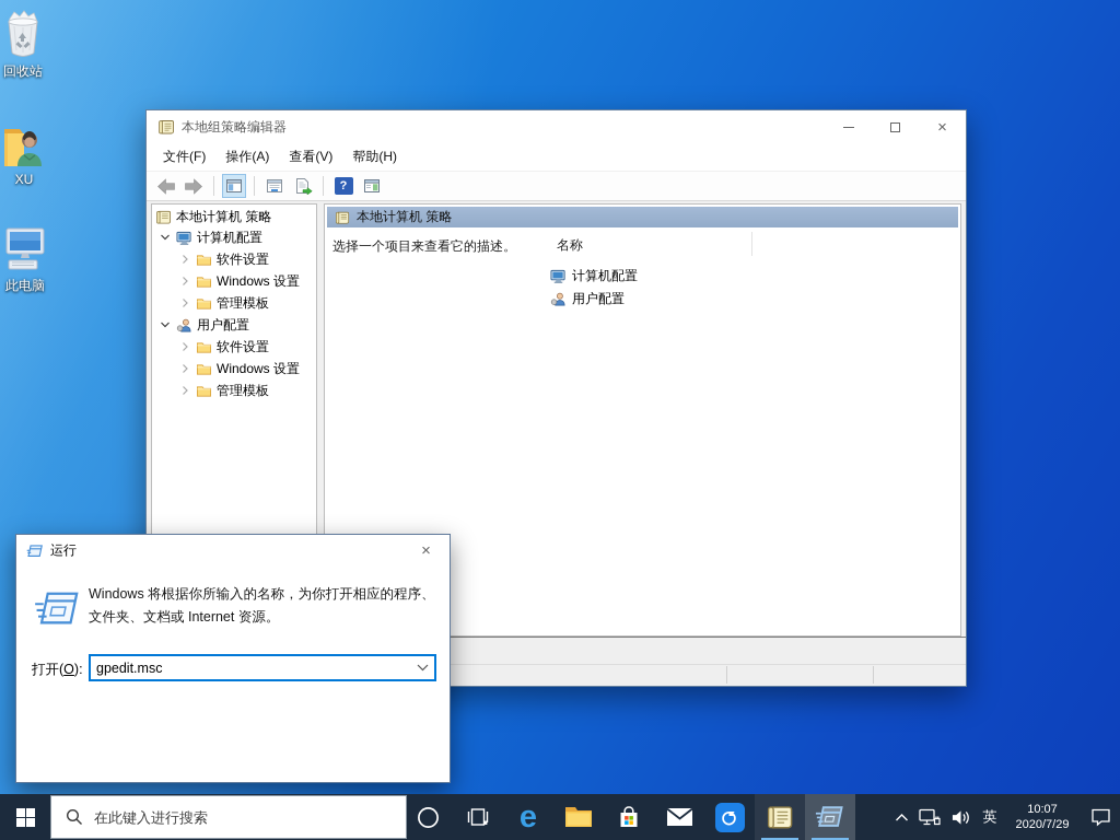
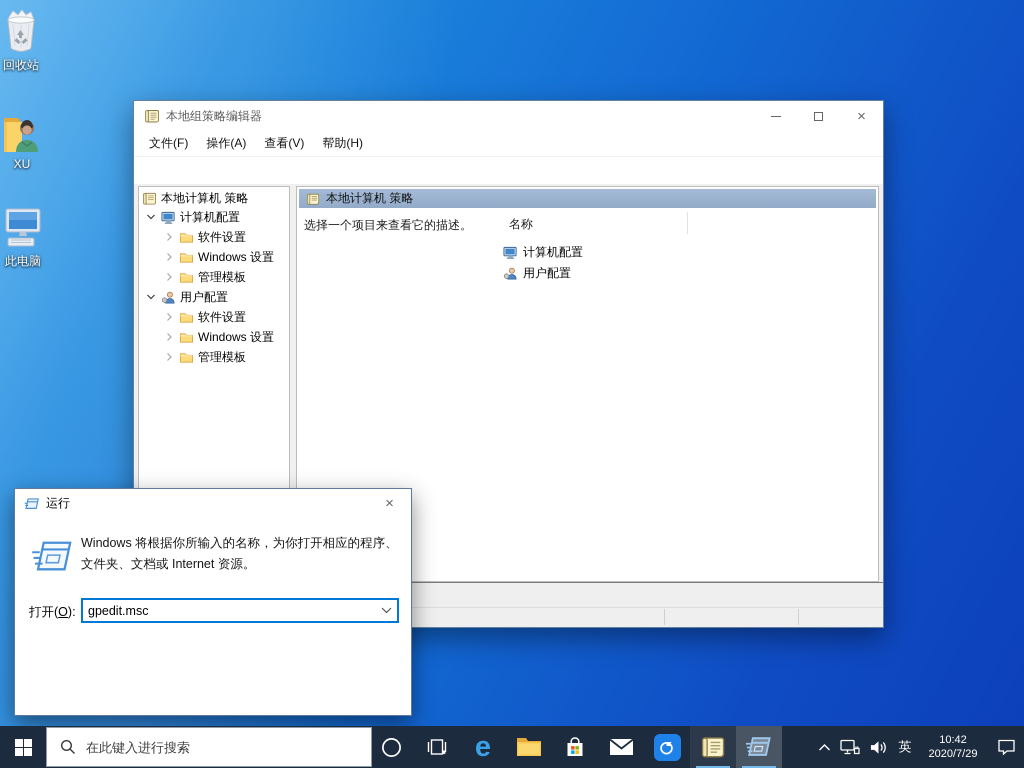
  回收站
  XU
  此电脑
  本地组策略编辑器
  ×
  文件(F)
  操作(A)
  查看(V)
  帮助(H)
- ?
  本地计算机 策略
  计算机配置
  软件设置
  Windows 设置
  管理模板
  用户配置
  软件设置
  Windows 设置
  管理模板
  本地计算机 策略
  选择一个项目来查看它的描述。
  名称
  计算机配置
  用户配置
  运行
  ×
  Windows 将根据你所输入的名称，为你打开相应的程序、
  文件夹、文档或 Internet 资源。
  打开(O):
  gpedit.msc
  在此键入进行搜索
  e
  英
- 10:07
+ 10:42
  2020/7/29
